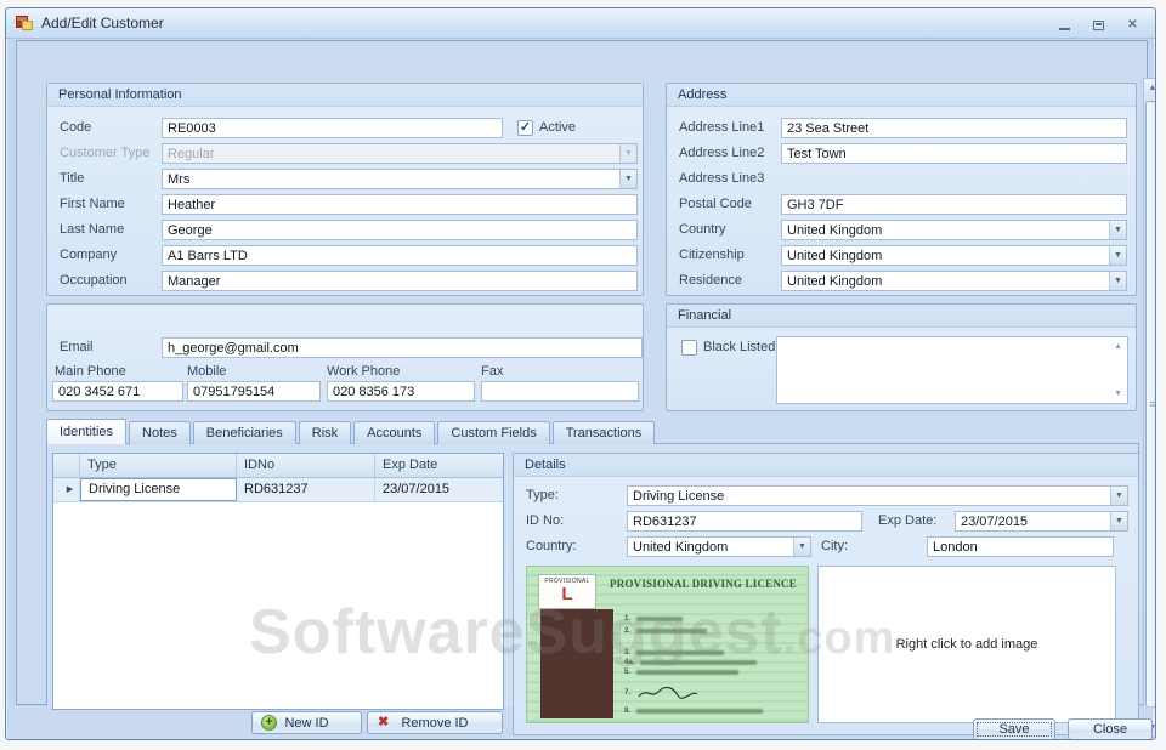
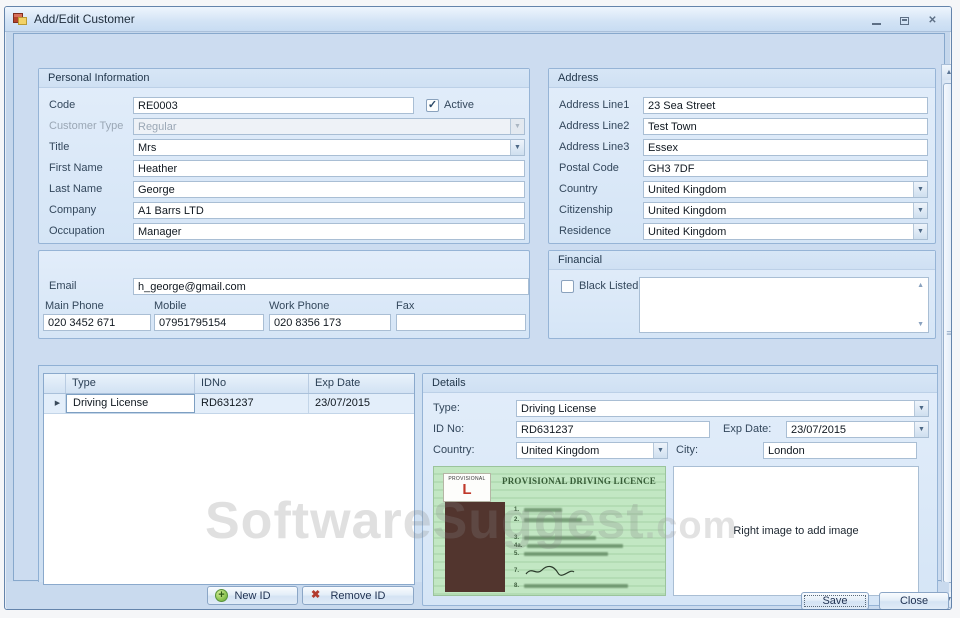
  Add/Edit Customer
  ✕
  Personal Information
  Code
  RE0003
  ✓
  Active
  Customer Type
  Regular
  Title
  Mrs
  First Name
  Heather
  Last Name
  George
  Company
  A1 Barrs LTD
  Occupation
  Manager
  Address
  Address Line1
  23 Sea Street
  Address Line2
  Test Town
  Address Line3
+ Essex
  Postal Code
  GH3 7DF
  Country
  United Kingdom
  Citizenship
  United Kingdom
  Residence
  United Kingdom
  Email
  h_george@gmail.com
  Main Phone
  Mobile
  Work Phone
  Fax
  020 3452 671
  07951795154
  020 8356 173
  Financial
  Black Listed
- Identities
- Notes
- Beneficiaries
- Risk
- Accounts
- Custom Fields
- Transactions
  Type
  IDNo
  Exp Date
  Driving License
  RD631237
  23/07/2015
  +
  New ID
  ✖
  Remove ID
  Details
  Type:
  Driving License
  ID No:
  RD631237
  Exp Date:
  23/07/2015
  Country:
  United Kingdom
  City:
  London
  L
  PROVISIONAL DRIVING LICENCE
- Right click to add image
+ Right image to add image
  ≡
  Save
  Close
  SoftwareSuggest.com
